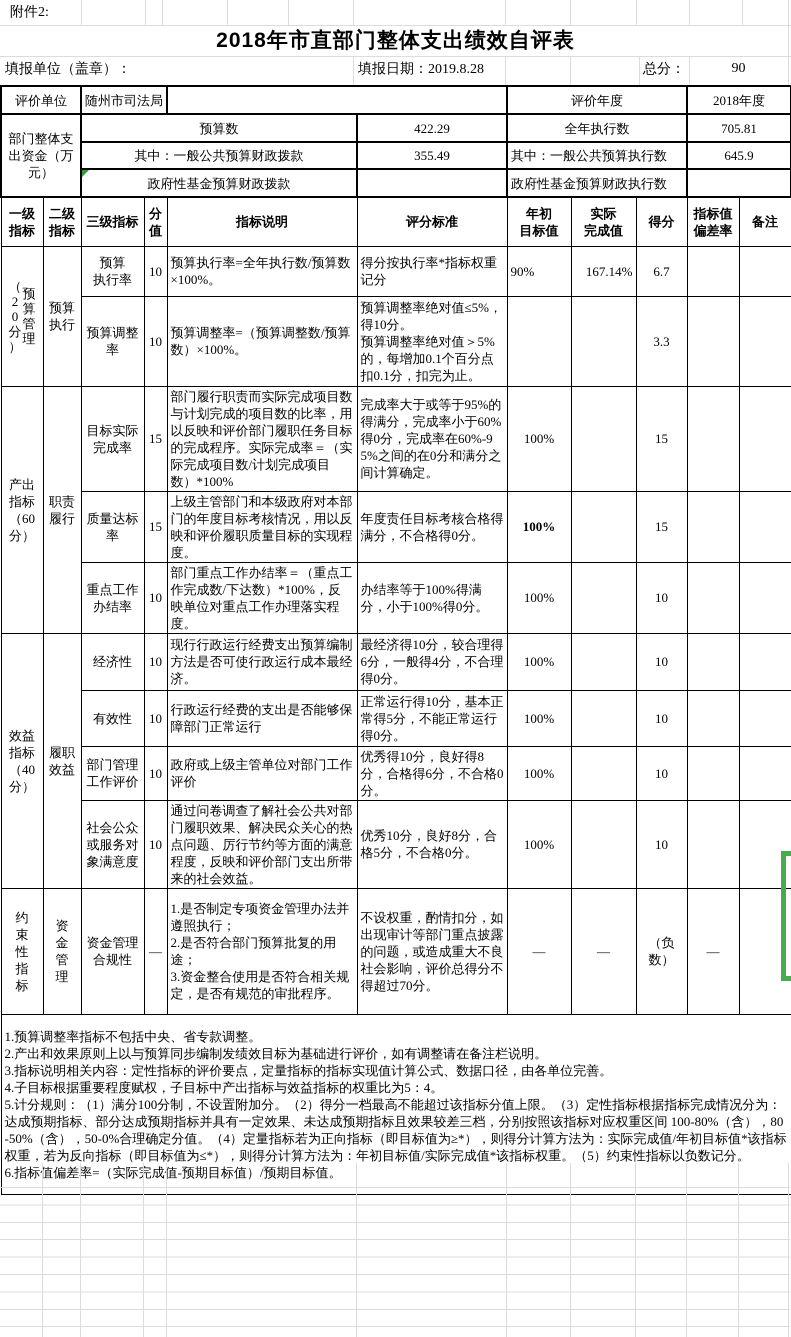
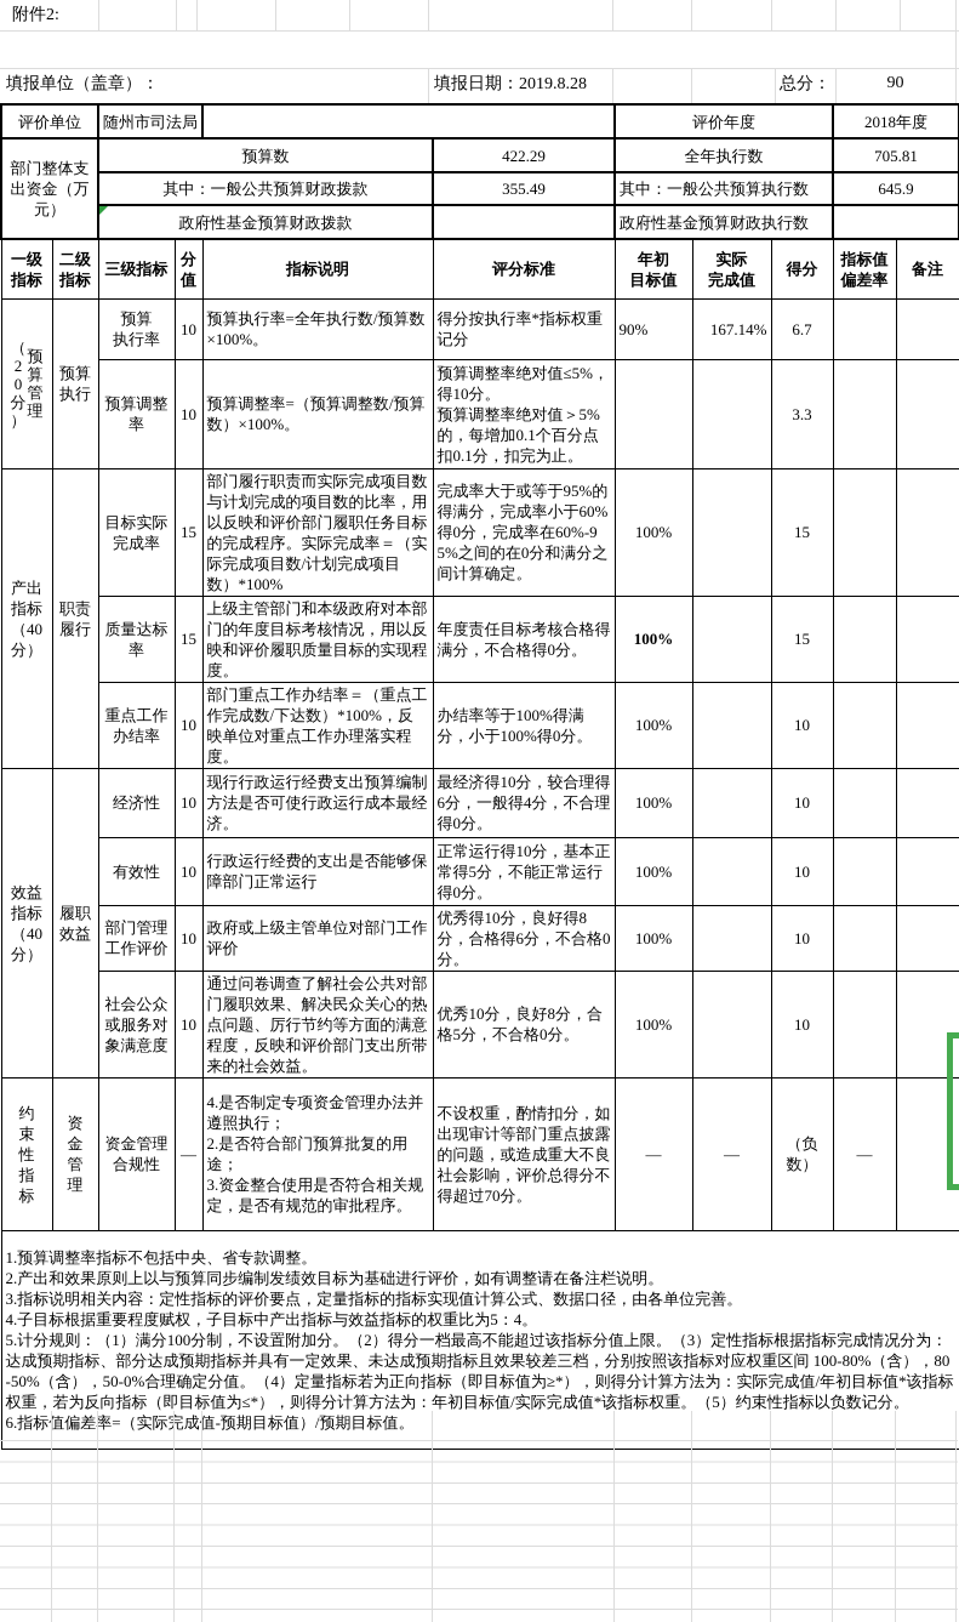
  附件2:
- 2018年市直部门整体支出绩效自评表
  填报单位（盖章）：
  填报日期：2019.8.28
  总分：
  90
  评价单位	随州市司法局		评价年度	2018年度
  部门整体支出资金（万元）	预算数	422.29	全年执行数	705.81
  其中：一般公共预算财政拨款	355.49	其中：一般公共预算执行数	645.9
  政府性基金预算财政拨款		政府性基金预算财政执行数
  一级 指标	二级 指标	三级指标	分 值	指标说明	评分标准	年初 目标值	实际 完成值	得分	指标值 偏差率	备注
  （ 2 0 分 ） 预 算 管 理	预算 执行	预算 执行率	10	预算执行率=全年执行数/预算数×100%。	得分按执行率*指标权重记分	90%	167.14%	6.7
  预算调整 率	10	预算调整率=（预算调整数/预算数）×100%。	预算调整率绝对值≤5%，得10分。 预算调整率绝对值＞5%的，每增加0.1个百分点扣0.1分，扣完为止。			3.3
- 产出 指标 （60 分）	职责 履行	目标实际 完成率	15	部门履行职责而实际完成项目数与计划完成的项目数的比率，用以反映和评价部门履职任务目标的完成程序。实际完成率＝（实际完成项目数/计划完成项目数）*100%	完成率大于或等于95%的得满分，完成率小于60%得0分，完成率在60%-95%之间的在0分和满分之间计算确定。	100%		15
+ 产出 指标 （40 分）	职责 履行	目标实际 完成率	15	部门履行职责而实际完成项目数与计划完成的项目数的比率，用以反映和评价部门履职任务目标的完成程序。实际完成率＝（实际完成项目数/计划完成项目数）*100%	完成率大于或等于95%的得满分，完成率小于60%得0分，完成率在60%-95%之间的在0分和满分之间计算确定。	100%		15
  质量达标 率	15	上级主管部门和本级政府对本部门的年度目标考核情况，用以反映和评价履职质量目标的实现程度。	年度责任目标考核合格得满分，不合格得0分。	100%		15
  重点工作 办结率	10	部门重点工作办结率＝（重点工作完成数/下达数）*100%，反映单位对重点工作办理落实程度。	办结率等于100%得满分，小于100%得0分。	100%		10
  效益 指标 （40 分）	履职 效益	经济性	10	现行行政运行经费支出预算编制方法是否可使行政运行成本最经济。	最经济得10分，较合理得6分，一般得4分，不合理得0分。	100%		10
  有效性	10	行政运行经费的支出是否能够保障部门正常运行	正常运行得10分，基本正常得5分，不能正常运行得0分。	100%		10
  部门管理 工作评价	10	政府或上级主管单位对部门工作评价	优秀得10分，良好得8分，合格得6分，不合格0分。	100%		10
  社会公众 或服务对 象满意度	10	通过问卷调查了解社会公共对部门履职效果、解决民众关心的热点问题、厉行节约等方面的满意程度，反映和评价部门支出所带来的社会效益。	优秀10分，良好8分，合格5分，不合格0分。	100%		10
- 约 束 性 指 标	资 金 管 理	资金管理 合规性	—	1.是否制定专项资金管理办法并遵照执行； 2.是否符合部门预算批复的用途； 3.资金整合使用是否符合相关规定，是否有规范的审批程序。	不设权重，酌情扣分，如出现审计等部门重点披露的问题，或造成重大不良社会影响，评价总得分不得超过70分。	—	—	（负 数）	—
+ 约 束 性 指 标	资 金 管 理	资金管理 合规性	—	4.是否制定专项资金管理办法并遵照执行； 2.是否符合部门预算批复的用途； 3.资金整合使用是否符合相关规定，是否有规范的审批程序。	不设权重，酌情扣分，如出现审计等部门重点披露的问题，或造成重大不良社会影响，评价总得分不得超过70分。	—	—	（负 数）	—
  1.预算调整率指标不包括中央、省专款调整。 2.产出和效果原则上以与预算同步编制发绩效目标为基础进行评价，如有调整请在备注栏说明。 3.指标说明相关内容：定性指标的评价要点，定量指标的指标实现值计算公式、数据口径，由各单位完善。 4.子目标根据重要程度赋权，子目标中产出指标与效益指标的权重比为5：4。 5.计分规则：（1）满分100分制，不设置附加分。（2）得分一档最高不能超过该指标分值上限。（3）定性指标根据指标完成情况分为：达成预期指标、部分达成预期指标并具有一定效果、未达成预期指标且效果较差三档，分别按照该指标对应权重区间 100-80%（含），80-50%（含），50-0%合理确定分值。（4）定量指标若为正向指标（即目标值为≥*），则得分计算方法为：实际完成值/年初目标值*该指标权重，若为反向指标（即目标值为≤*），则得分计算方法为：年初目标值/实际完成值*该指标权重。（5）约束性指标以负数记分。 6.指标值偏差率=（实际完成值-预期目标值）/预期目标值。
